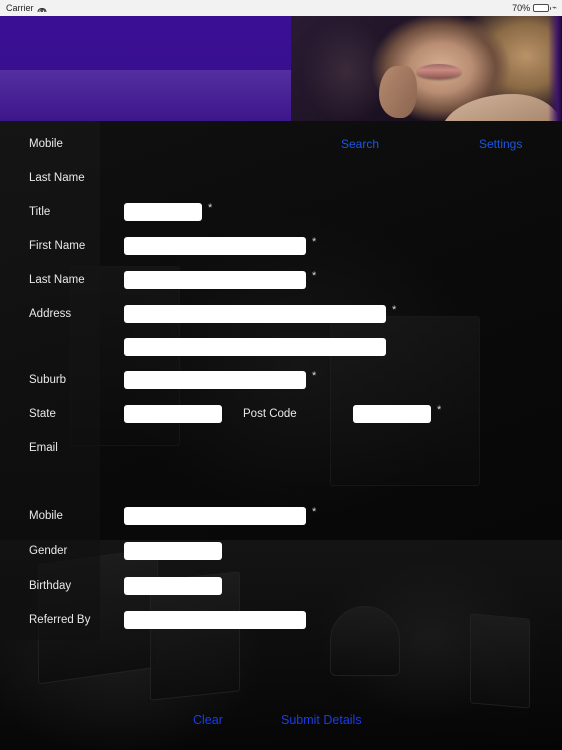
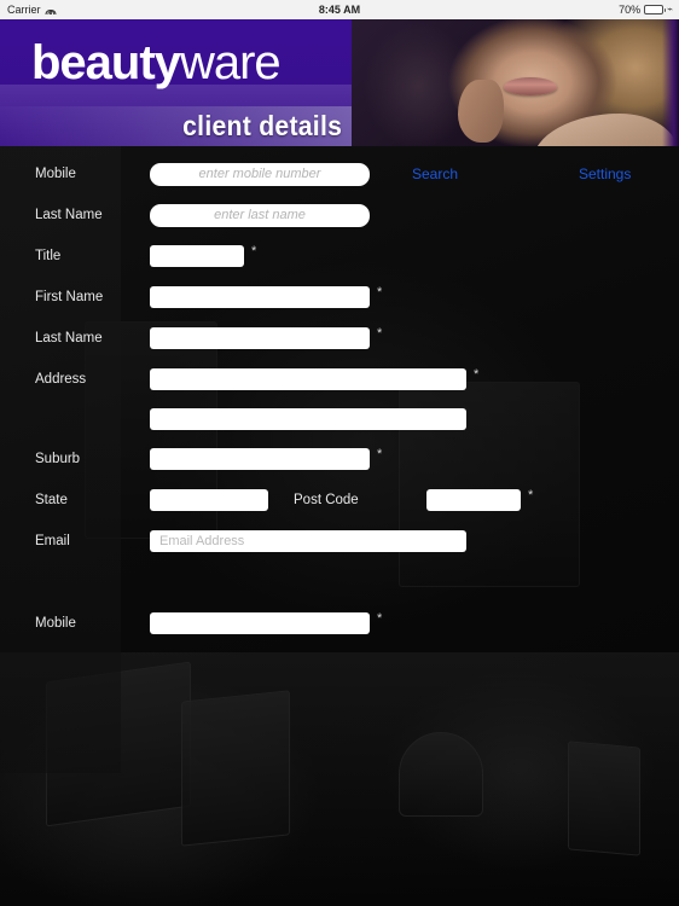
  Carrier
+ 8:45 AM
  70%
  ⌁
+ beautyware
+ client details
  Mobile
+ enter mobile number
  Search
  Settings
  Last Name
+ enter last name
  Title
  *
  First Name
  *
  Last Name
  *
  Address
  *
  Suburb
  *
  State
  Post Code
  *
  Email
+ Email Address
  Mobile
  *
- Gender
- Birthday
- Referred By
- Clear
- Submit Details
